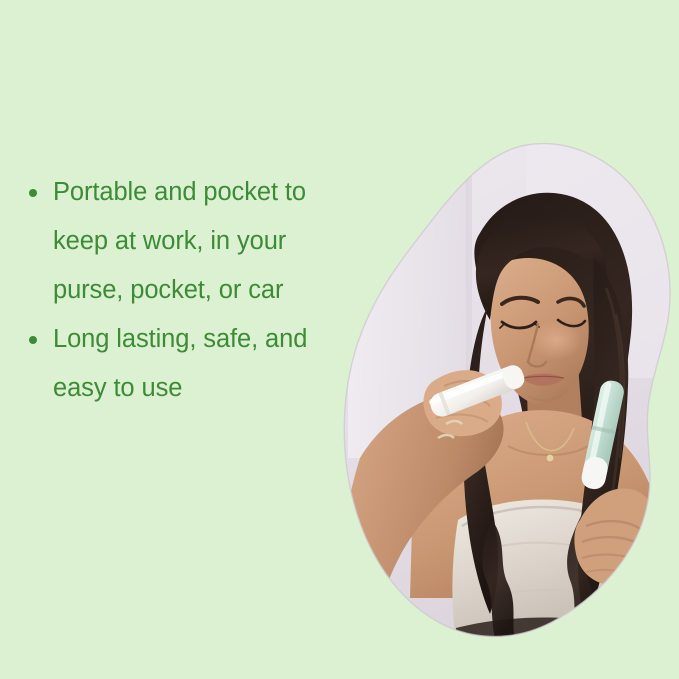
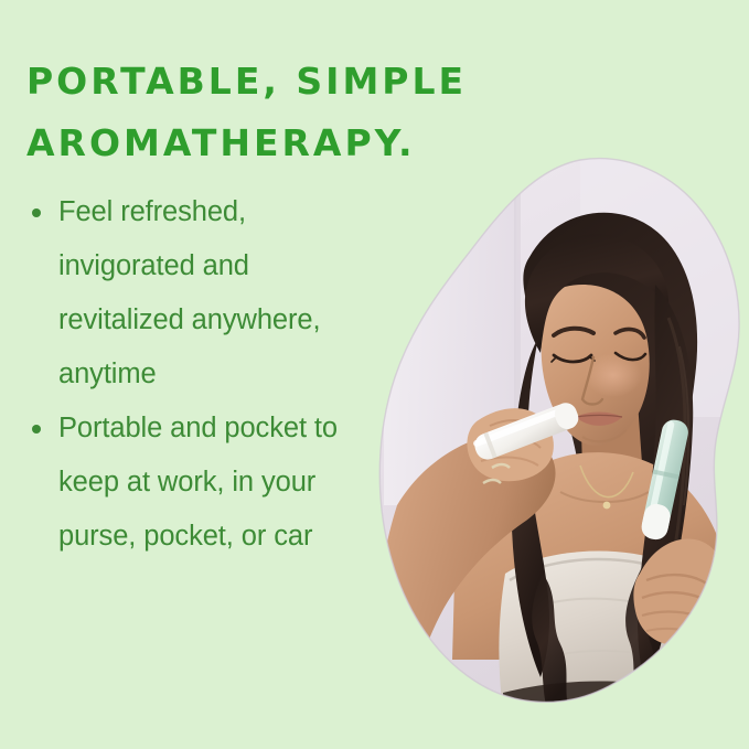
+ PORTABLE, SIMPLE
+ AROMATHERAPY.
+ Feel refreshed, invigorated and revitalized anywhere, anytime
  Portable and pocket to keep at work, in your purse, pocket, or car
- Long lasting, safe, and easy to use
